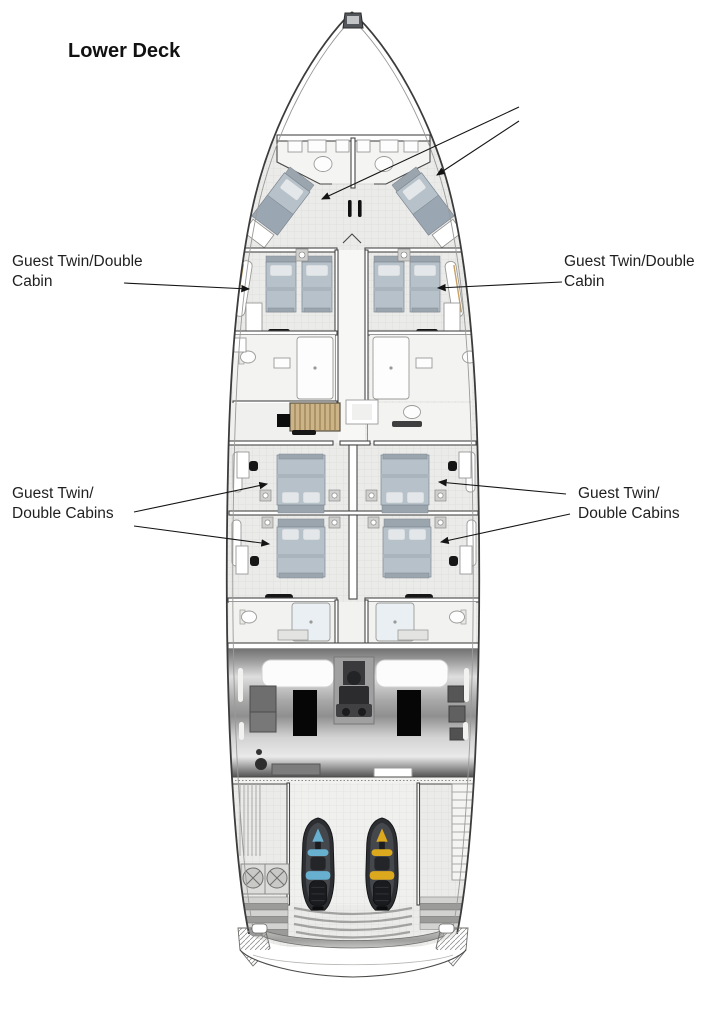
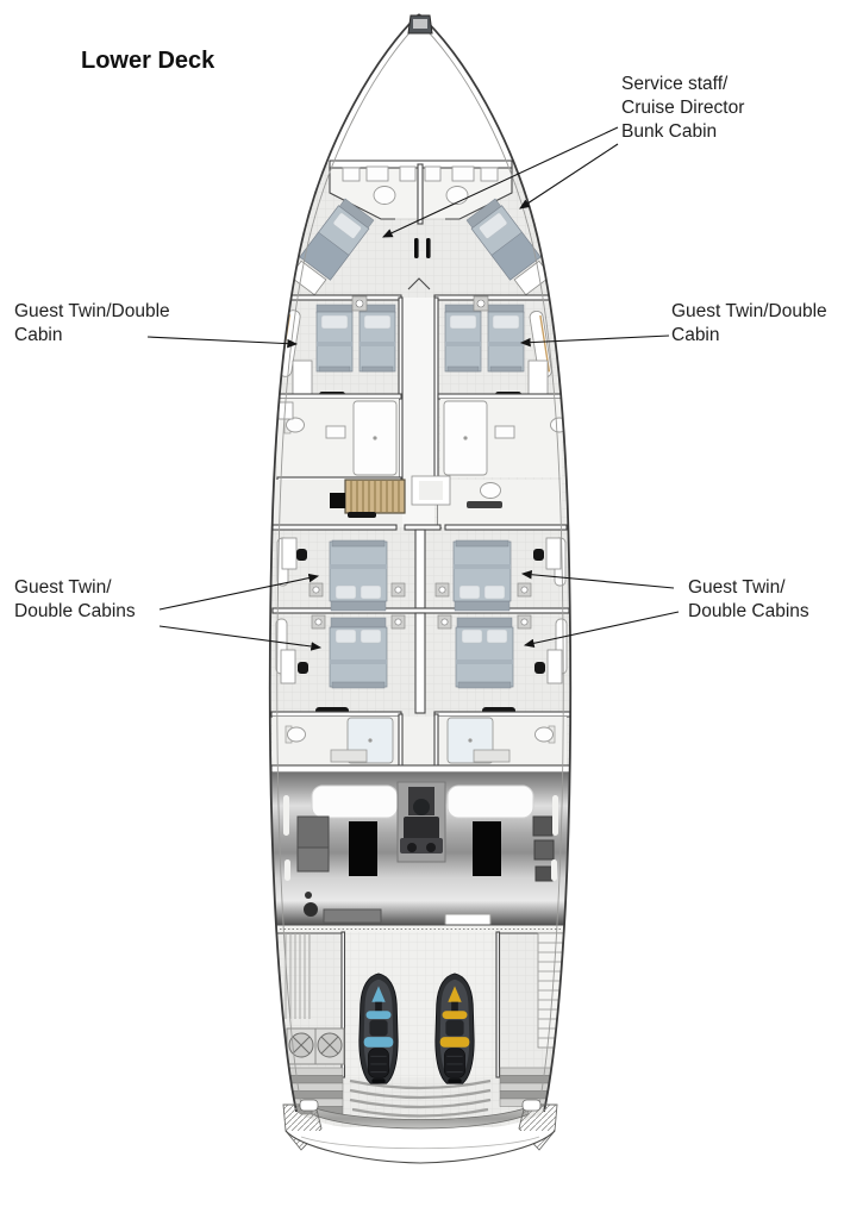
  Lower Deck
+ Service staff/
+ Cruise Director
+ Bunk Cabin
  Guest Twin/Double
  Cabin
  Guest Twin/Double
  Cabin
  Guest Twin/
  Double Cabins
  Guest Twin/
  Double Cabins
